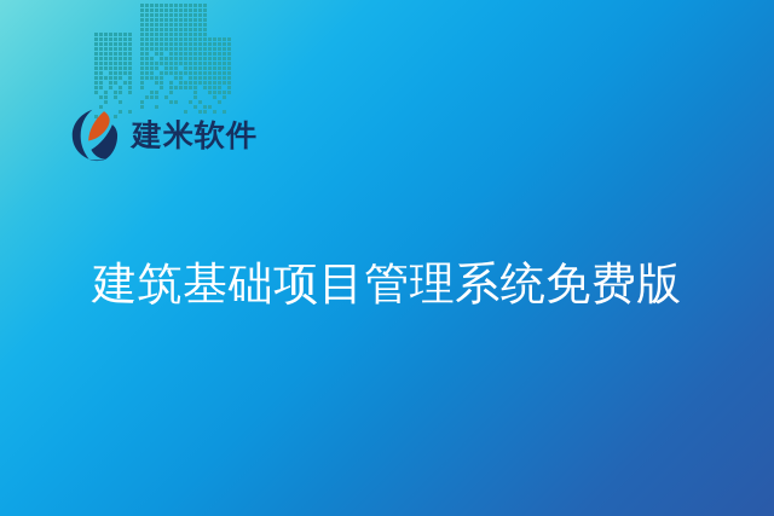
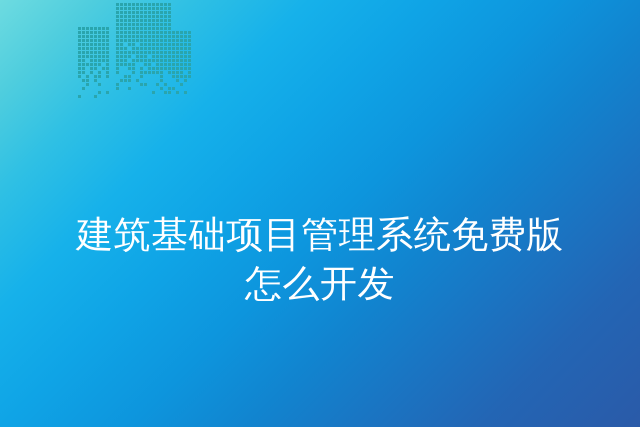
- 建米软件
  建筑基础项目管理系统免费版
+ 怎么开发
